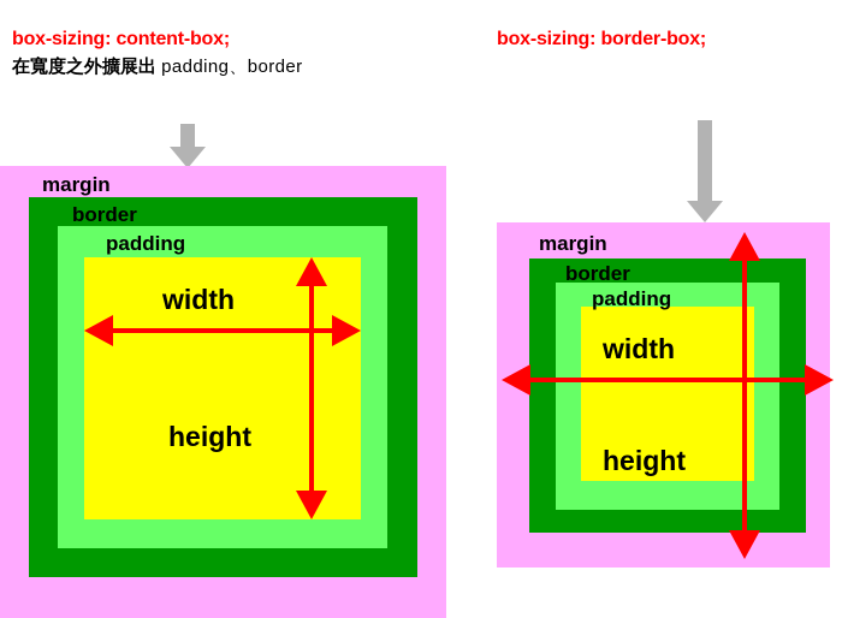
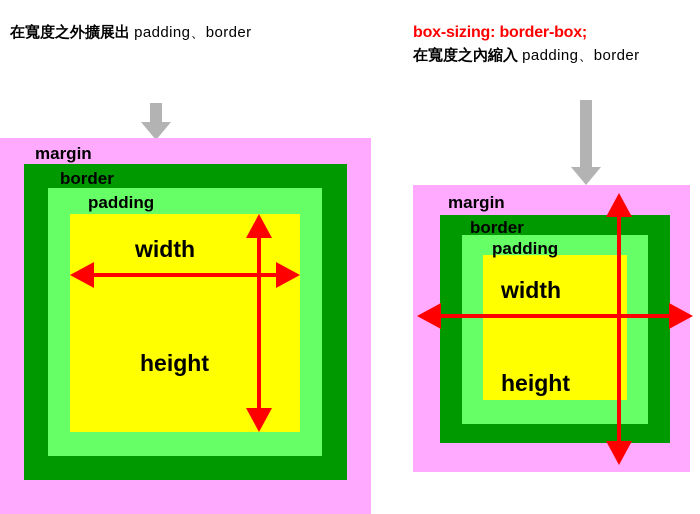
- box-sizing: content-box;
  在寬度之外擴展出 padding、border
  box-sizing: border-box;
+ 在寬度之內縮入 padding、border
  margin
  border
  padding
  width
  height
  margin
  border
  padding
  width
  height
